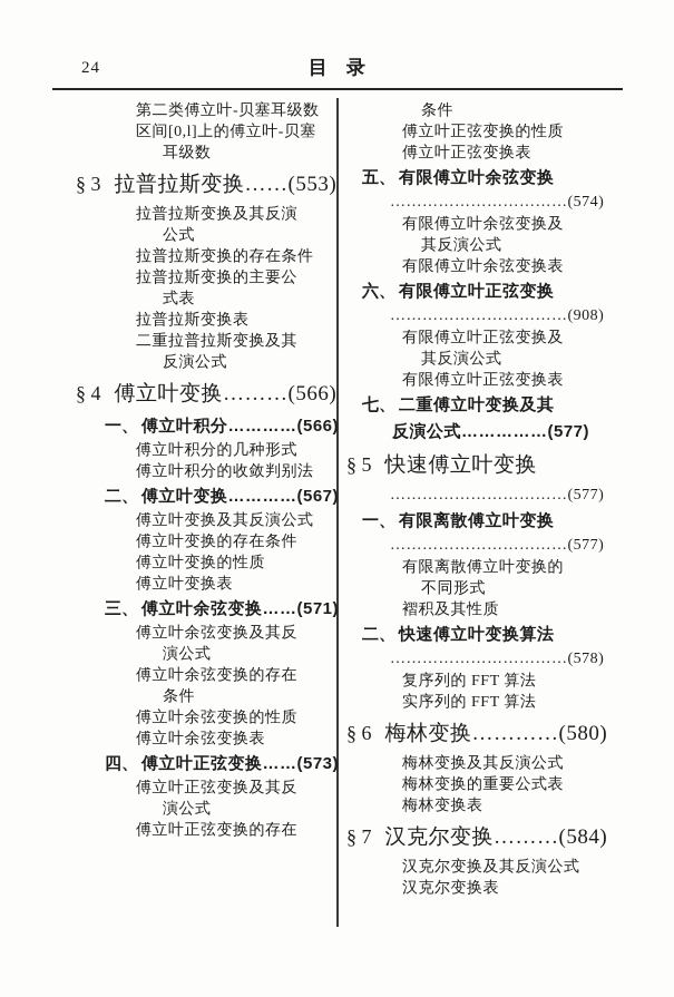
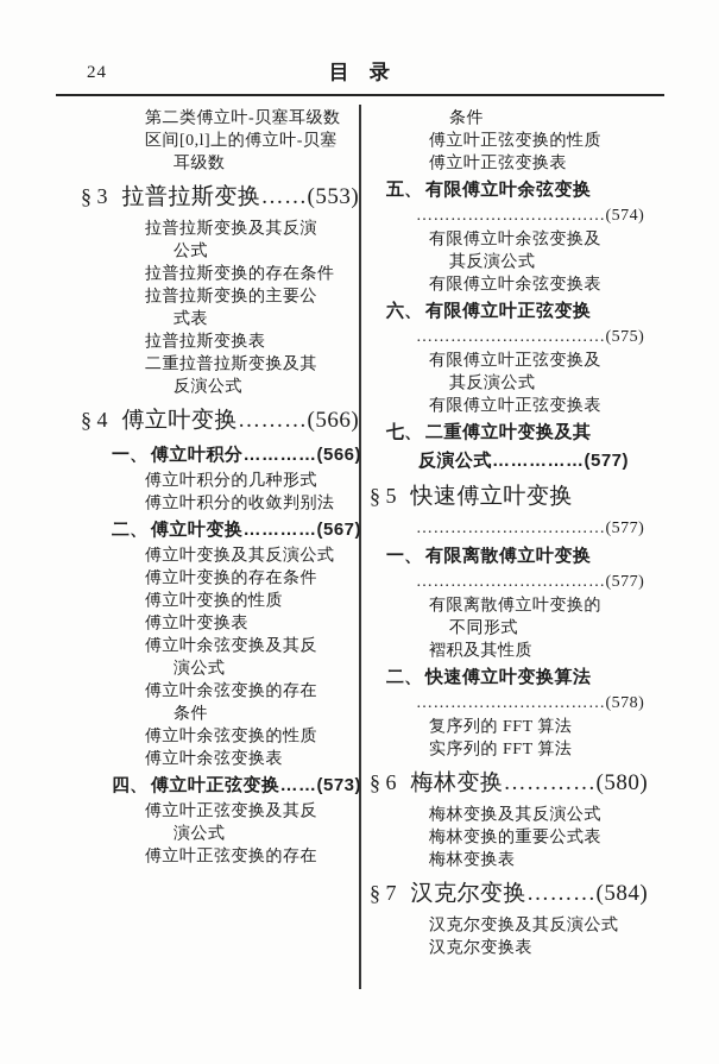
  24
  目 录
  第二类傅立叶-贝塞耳级数
  区间[0,l]上的傅立叶-贝塞
  耳级数
  § 3 拉普拉斯变换……(553)
  拉普拉斯变换及其反演
  公式
  拉普拉斯变换的存在条件
  拉普拉斯变换的主要公
  式表
  拉普拉斯变换表
  二重拉普拉斯变换及其
  反演公式
  § 4 傅立叶变换………(566)
  一、 傅立叶积分…………(566)
  傅立叶积分的几种形式
  傅立叶积分的收敛判别法
  二、 傅立叶变换…………(567)
  傅立叶变换及其反演公式
  傅立叶变换的存在条件
  傅立叶变换的性质
  傅立叶变换表
- 三、 傅立叶余弦变换……(571)
  傅立叶余弦变换及其反
  演公式
  傅立叶余弦变换的存在
  条件
  傅立叶余弦变换的性质
  傅立叶余弦变换表
  四、 傅立叶正弦变换……(573)
  傅立叶正弦变换及其反
  演公式
  傅立叶正弦变换的存在
  条件
  傅立叶正弦变换的性质
  傅立叶正弦变换表
  五、 有限傅立叶余弦变换
  ……………………………(574)
  有限傅立叶余弦变换及
  其反演公式
  有限傅立叶余弦变换表
  六、 有限傅立叶正弦变换
- ……………………………(908)
+ ……………………………(575)
  有限傅立叶正弦变换及
  其反演公式
  有限傅立叶正弦变换表
  七、 二重傅立叶变换及其
  反演公式……………(577)
  § 5 快速傅立叶变换
  ……………………………(577)
  一、 有限离散傅立叶变换
  ……………………………(577)
  有限离散傅立叶变换的
  不同形式
  褶积及其性质
  二、 快速傅立叶变换算法
  ……………………………(578)
  复序列的 FFT 算法
  实序列的 FFT 算法
  § 6 梅林变换…………(580)
  梅林变换及其反演公式
  梅林变换的重要公式表
  梅林变换表
  § 7 汉克尔变换………(584)
  汉克尔变换及其反演公式
  汉克尔变换表
